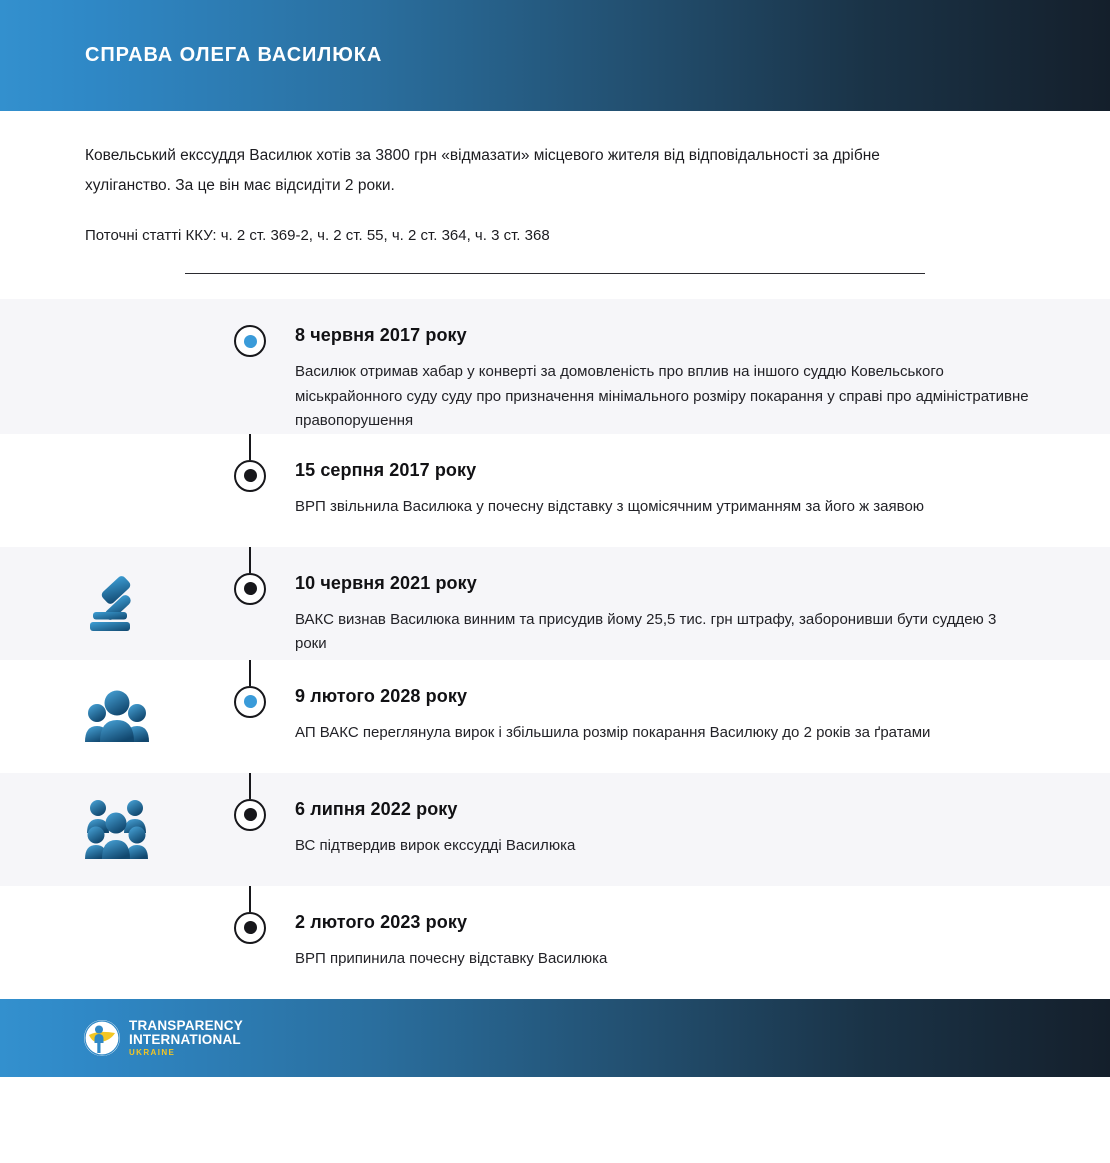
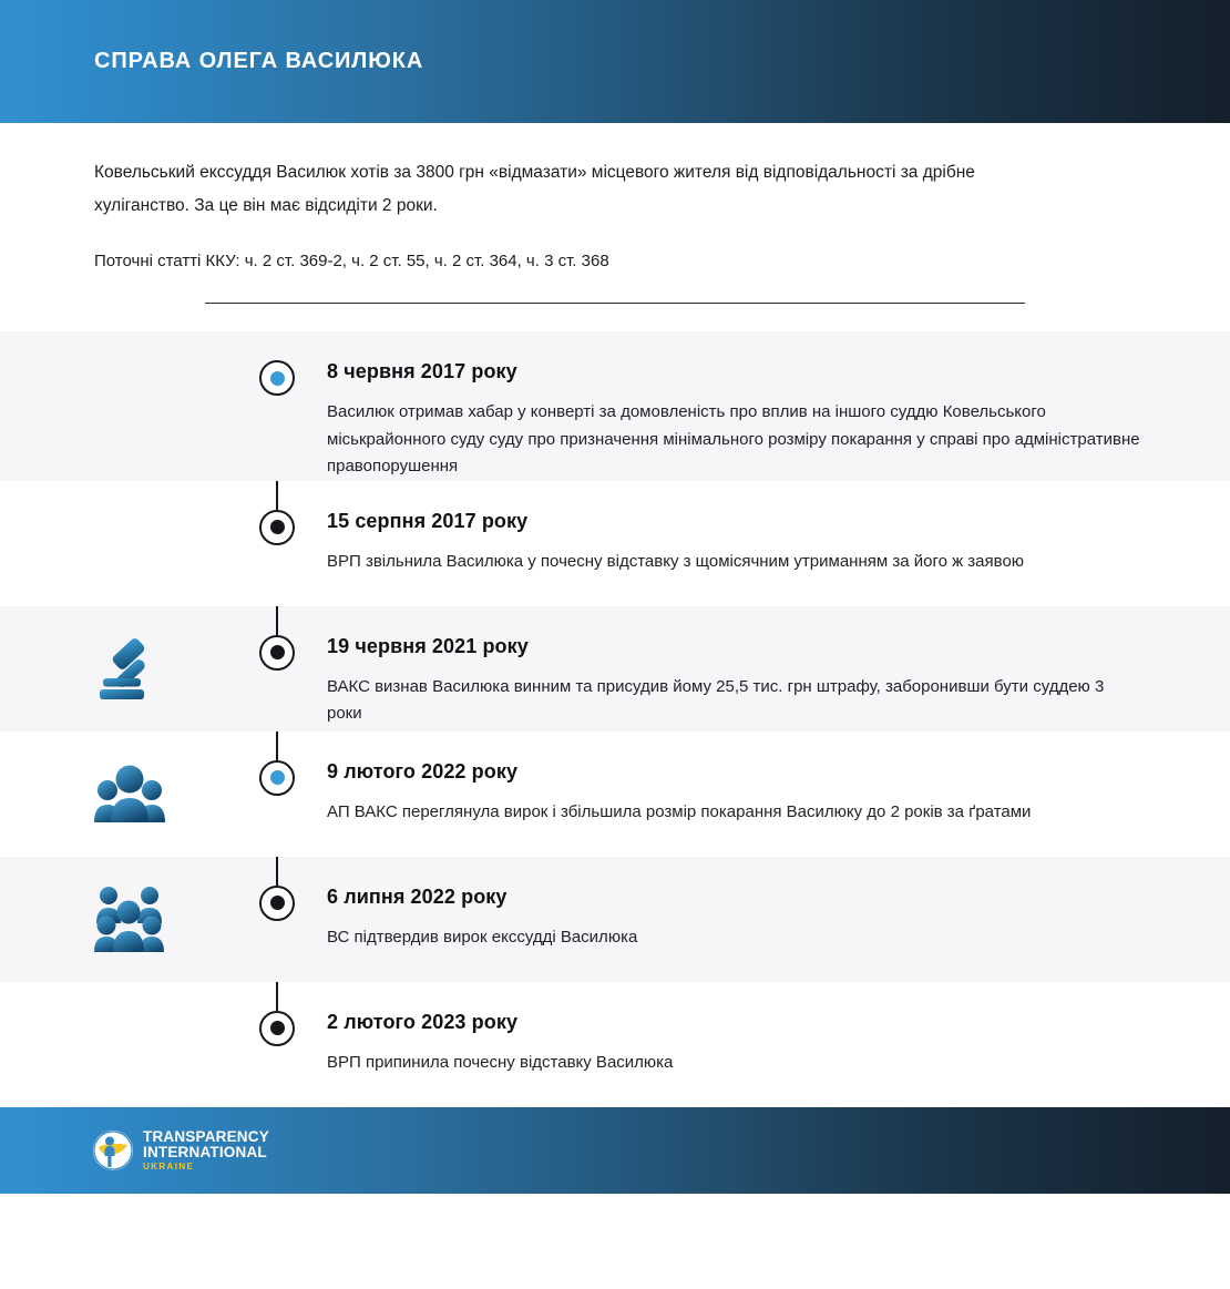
  СПРАВА ОЛЕГА ВАСИЛЮКА
  Ковельський екссуддя Василюк хотів за 3800 грн «відмазати» місцевого жителя від відповідальності за дрібне хуліганство. За це він має відсидіти 2 роки.
  Поточні статті ККУ: ч. 2 ст. 369-2, ч. 2 ст. 55, ч. 2 ст. 364, ч. 3 ст. 368
  8 червня 2017 року
  Василюк отримав хабар у конверті за домовленість про вплив на іншого суддю Ковельського міськрайонного суду суду про призначення мінімального розміру покарання у справі про адміністративне правопорушення
  15 серпня 2017 року
  ВРП звільнила Василюка у почесну відставку з щомісячним утриманням за його ж заявою
- 10 червня 2021 року
+ 19 червня 2021 року
  ВАКС визнав Василюка винним та присудив йому 25,5 тис. грн штрафу, заборонивши бути суддею 3 роки
- 9 лютого 2028 року
+ 9 лютого 2022 року
  АП ВАКС переглянула вирок і збільшила розмір покарання Василюку до 2 років за ґратами
  6 липня 2022 року
  ВС підтвердив вирок екссудді Василюка
  2 лютого 2023 року
  ВРП припинила почесну відставку Василюка
  TRANSPARENCY
  INTERNATIONAL
  UKRAINE
